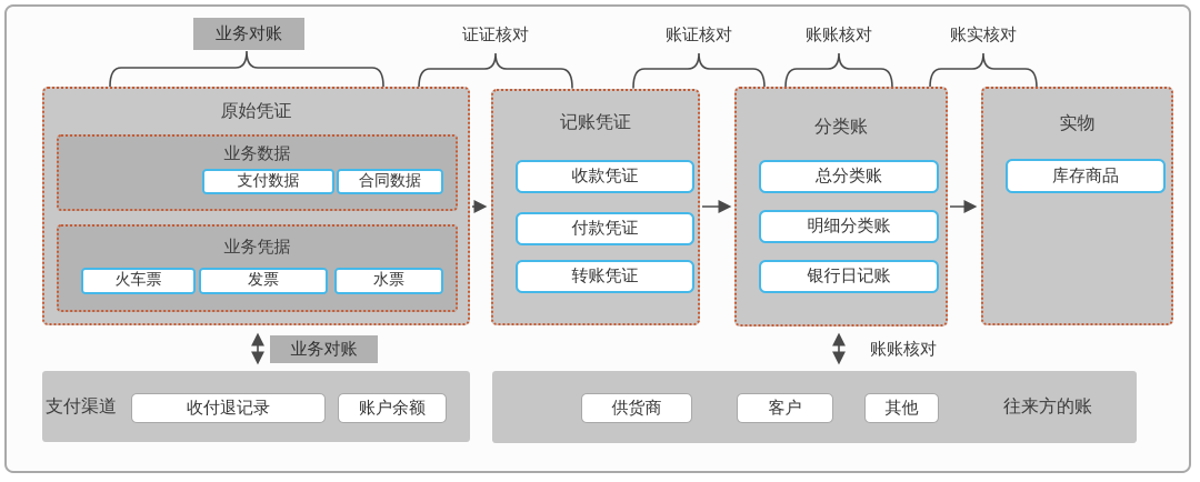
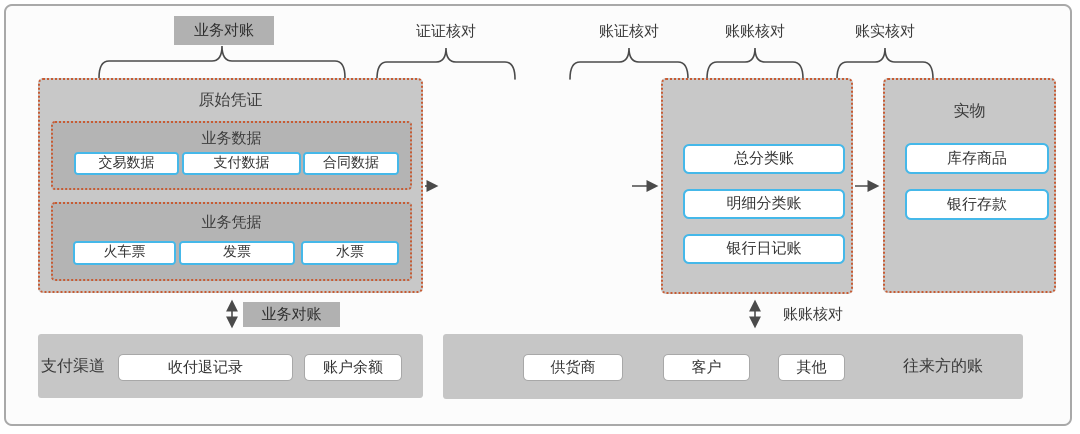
  业务对账
  证证核对
  账证核对
  账账核对
  账实核对
  原始凭证
  业务数据
+ 交易数据
  支付数据
  合同数据
  业务凭据
  火车票
  发票
  水票
- 记账凭证
- 收款凭证
- 付款凭证
- 转账凭证
- 分类账
  总分类账
  明细分类账
  银行日记账
  实物
  库存商品
+ 银行存款
  业务对账
  账账核对
  支付渠道
  收付退记录
  账户余额
  供货商
  客户
  其他
  往来方的账
